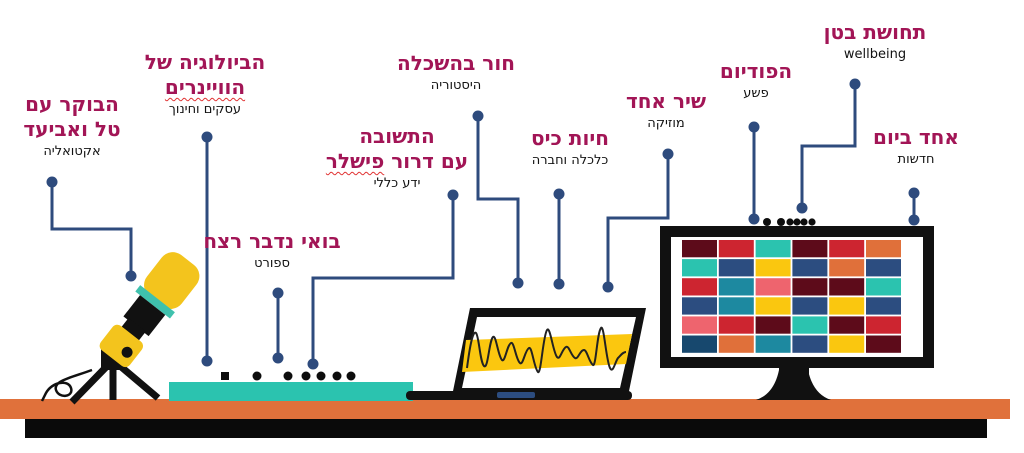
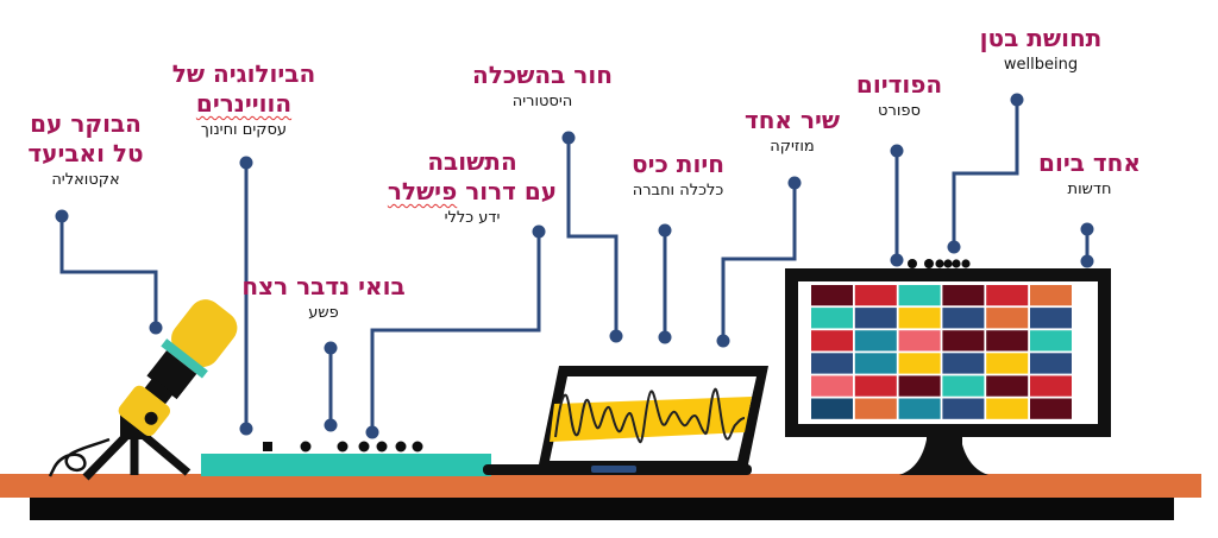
  הבוקר עם
  טל ואביעד
  אקטואליה
  הביולוגיה של
  הוויינרים
  עסקים וחינוך
  בואי נדבר רצח
- ספורט
+ פשע
  התשובה
  עם דרור פישלר
  ידע כללי
  חור בהשכלה
  היסטוריה
  חיות כיס
  כלכלה וחברה
  שיר אחד
  מוזיקה
  הפודיום
- פשע
+ ספורט
  תחושת בטן
  wellbeing
  אחד ביום
  חדשות
